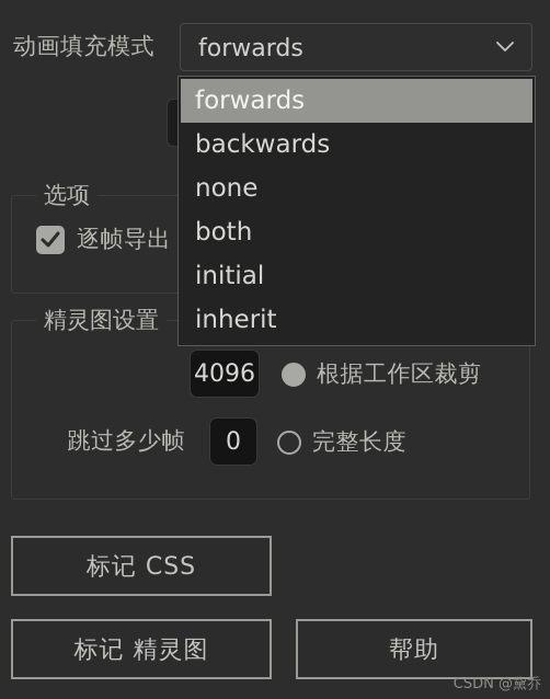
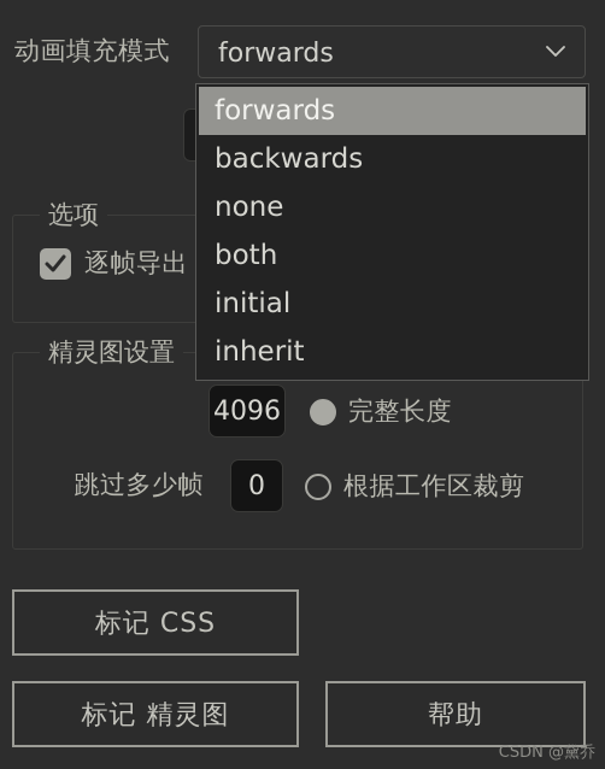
  动画填充模式
  forwards
  选项
  逐帧导出
  精灵图设置
  4096
- 根据工作区裁剪
+ 完整长度
  跳过多少帧
  0
- 完整长度
+ 根据工作区裁剪
  标记 CSS
  标记 精灵图
  帮助
  forwards
  backwards
  none
  both
  initial
  inherit
  CSDN @黛乔
